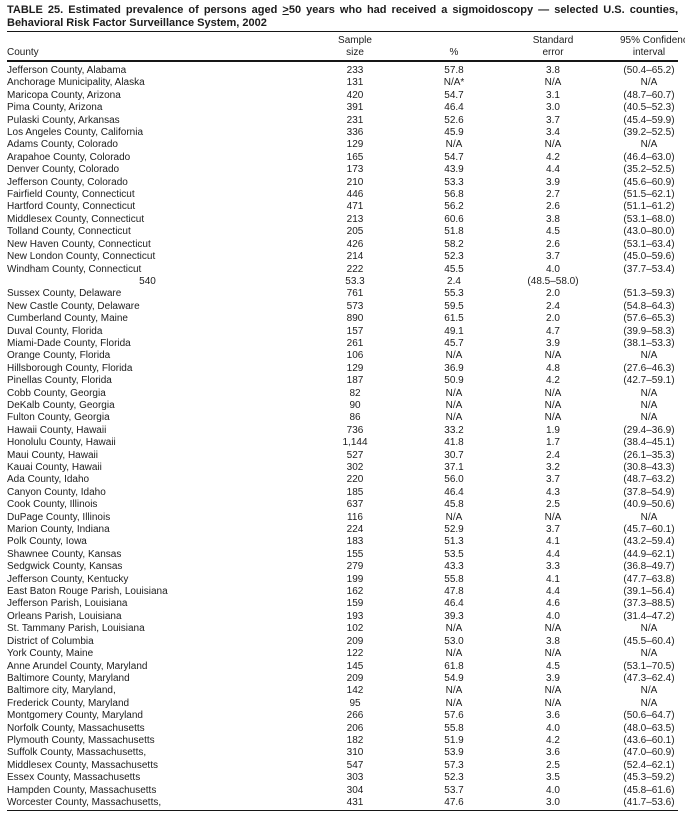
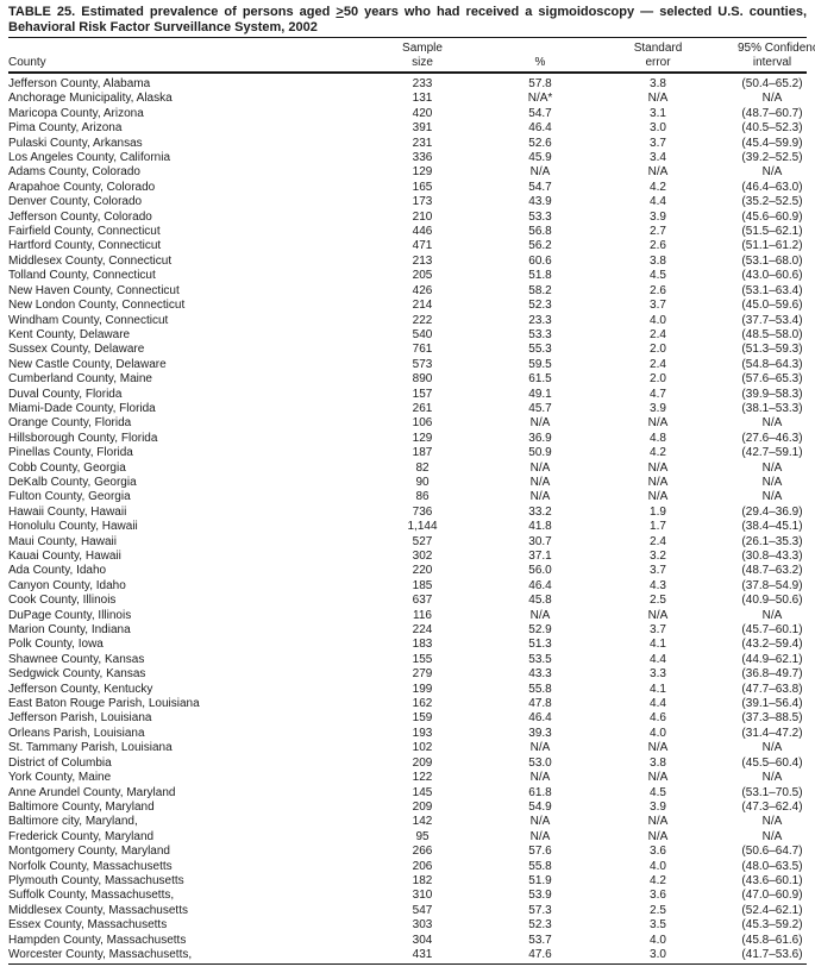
  TABLE 25. Estimated prevalence of persons aged >50 years who had received a sigmoidoscopy — selected U.S. counties,
  Behavioral Risk Factor Surveillance System, 2002
  County
  Sample
  size
  %
  Standard
  error
  95% Confiden
  interval
  Jefferson County, Alabama
  233
  57.8
  3.8
  (50.4–65.2)
  Anchorage Municipality, Alaska
  131
  N/A*
  N/A
  N/A
  Maricopa County, Arizona
  420
  54.7
  3.1
  (48.7–60.7)
  Pima County, Arizona
  391
  46.4
  3.0
  (40.5–52.3)
  Pulaski County, Arkansas
  231
  52.6
  3.7
  (45.4–59.9)
  Los Angeles County, California
  336
  45.9
  3.4
  (39.2–52.5)
  Adams County, Colorado
  129
  N/A
  N/A
  N/A
  Arapahoe County, Colorado
  165
  54.7
  4.2
  (46.4–63.0)
  Denver County, Colorado
  173
  43.9
  4.4
  (35.2–52.5)
  Jefferson County, Colorado
  210
  53.3
  3.9
  (45.6–60.9)
  Fairfield County, Connecticut
  446
  56.8
  2.7
  (51.5–62.1)
  Hartford County, Connecticut
  471
  56.2
  2.6
  (51.1–61.2)
  Middlesex County, Connecticut
  213
  60.6
  3.8
  (53.1–68.0)
  Tolland County, Connecticut
  205
  51.8
  4.5
- (43.0–80.0)
+ (43.0–60.6)
  New Haven County, Connecticut
  426
  58.2
  2.6
  (53.1–63.4)
  New London County, Connecticut
  214
  52.3
  3.7
  (45.0–59.6)
  Windham County, Connecticut
  222
- 45.5
+ 23.3
  4.0
  (37.7–53.4)
+ Kent County, Delaware
  540
  53.3
  2.4
  (48.5–58.0)
  Sussex County, Delaware
  761
  55.3
  2.0
  (51.3–59.3)
  New Castle County, Delaware
  573
  59.5
  2.4
  (54.8–64.3)
  Cumberland County, Maine
  890
  61.5
  2.0
  (57.6–65.3)
  Duval County, Florida
  157
  49.1
  4.7
  (39.9–58.3)
  Miami-Dade County, Florida
  261
  45.7
  3.9
  (38.1–53.3)
  Orange County, Florida
  106
  N/A
  N/A
  N/A
  Hillsborough County, Florida
  129
  36.9
  4.8
  (27.6–46.3)
  Pinellas County, Florida
  187
  50.9
  4.2
  (42.7–59.1)
  Cobb County, Georgia
  82
  N/A
  N/A
  N/A
  DeKalb County, Georgia
  90
  N/A
  N/A
  N/A
  Fulton County, Georgia
  86
  N/A
  N/A
  N/A
  Hawaii County, Hawaii
  736
  33.2
  1.9
  (29.4–36.9)
  Honolulu County, Hawaii
  1,144
  41.8
  1.7
  (38.4–45.1)
  Maui County, Hawaii
  527
  30.7
  2.4
  (26.1–35.3)
  Kauai County, Hawaii
  302
  37.1
  3.2
  (30.8–43.3)
  Ada County, Idaho
  220
  56.0
  3.7
  (48.7–63.2)
  Canyon County, Idaho
  185
  46.4
  4.3
  (37.8–54.9)
  Cook County, Illinois
  637
  45.8
  2.5
  (40.9–50.6)
  DuPage County, Illinois
  116
  N/A
  N/A
  N/A
  Marion County, Indiana
  224
  52.9
  3.7
  (45.7–60.1)
  Polk County, Iowa
  183
  51.3
  4.1
  (43.2–59.4)
  Shawnee County, Kansas
  155
  53.5
  4.4
  (44.9–62.1)
  Sedgwick County, Kansas
  279
  43.3
  3.3
  (36.8–49.7)
  Jefferson County, Kentucky
  199
  55.8
  4.1
  (47.7–63.8)
  East Baton Rouge Parish, Louisiana
  162
  47.8
  4.4
  (39.1–56.4)
  Jefferson Parish, Louisiana
  159
  46.4
  4.6
  (37.3–88.5)
  Orleans Parish, Louisiana
  193
  39.3
  4.0
  (31.4–47.2)
  St. Tammany Parish, Louisiana
  102
  N/A
  N/A
  N/A
  District of Columbia
  209
  53.0
  3.8
  (45.5–60.4)
  York County, Maine
  122
  N/A
  N/A
  N/A
  Anne Arundel County, Maryland
  145
  61.8
  4.5
  (53.1–70.5)
  Baltimore County, Maryland
  209
  54.9
  3.9
  (47.3–62.4)
  Baltimore city, Maryland,
  142
  N/A
  N/A
  N/A
  Frederick County, Maryland
  95
  N/A
  N/A
  N/A
  Montgomery County, Maryland
  266
  57.6
  3.6
  (50.6–64.7)
  Norfolk County, Massachusetts
  206
  55.8
  4.0
  (48.0–63.5)
  Plymouth County, Massachusetts
  182
  51.9
  4.2
  (43.6–60.1)
  Suffolk County, Massachusetts,
  310
  53.9
  3.6
  (47.0–60.9)
  Middlesex County, Massachusetts
  547
  57.3
  2.5
  (52.4–62.1)
  Essex County, Massachusetts
  303
  52.3
  3.5
  (45.3–59.2)
  Hampden County, Massachusetts
  304
  53.7
  4.0
  (45.8–61.6)
  Worcester County, Massachusetts,
  431
  47.6
  3.0
  (41.7–53.6)
